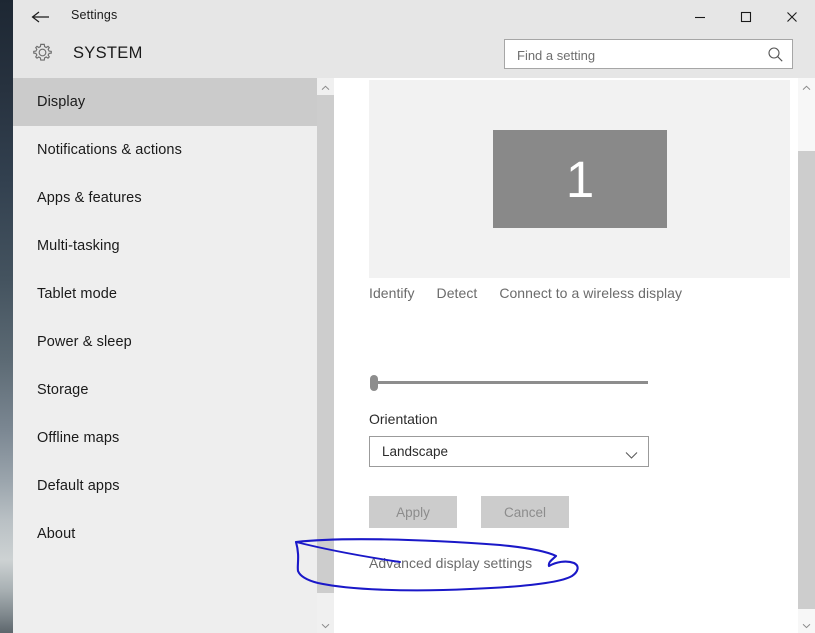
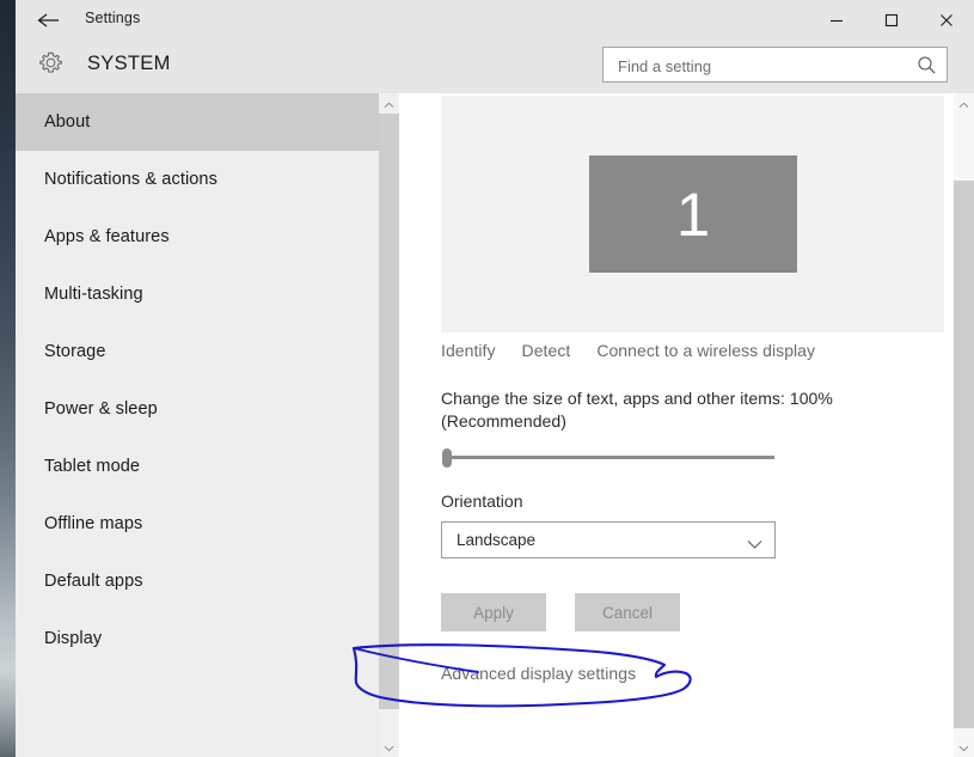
  Settings
  SYSTEM
  Find a setting
- Display
+ About
  Notifications & actions
  Apps & features
  Multi-tasking
- Tablet mode
+ Storage
  Power & sleep
- Storage
+ Tablet mode
  Offline maps
  Default apps
- About
+ Display
  1
  Identify
  Detect
  Connect to a wireless display
+ Change the size of text, apps and other items: 100% (Recommended)
  Orientation
  Landscape
  Apply
  Cancel
  Advanced display settings
